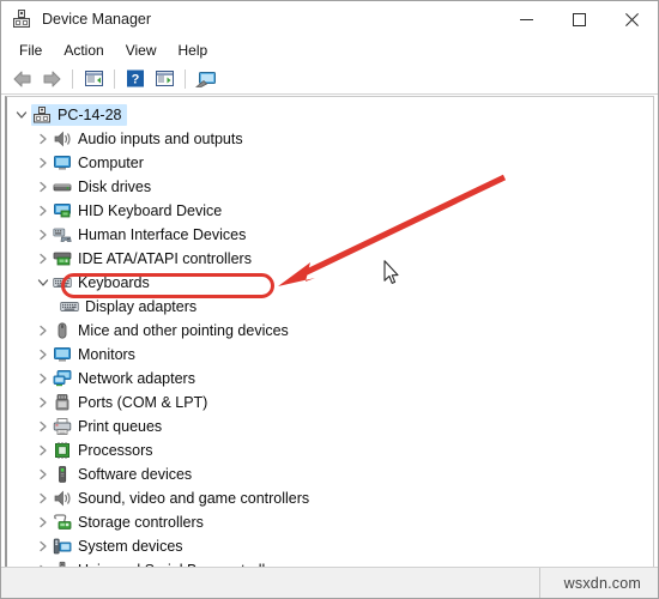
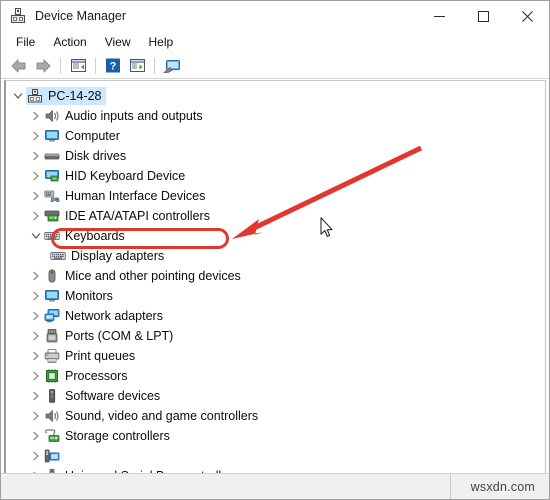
  Device Manager
  File
  Action
  View
  Help
  ?
  PC-14-28
  Audio inputs and outputs
  Computer
  Disk drives
  HID Keyboard Device
  Human Interface Devices
  IDE ATA/ATAPI controllers
  Keyboards
  Display adapters
  Mice and other pointing devices
  Monitors
  Network adapters
  Ports (COM & LPT)
  Print queues
  Processors
  Software devices
  Sound, video and game controllers
  Storage controllers
- System devices
  wsxdn.com
